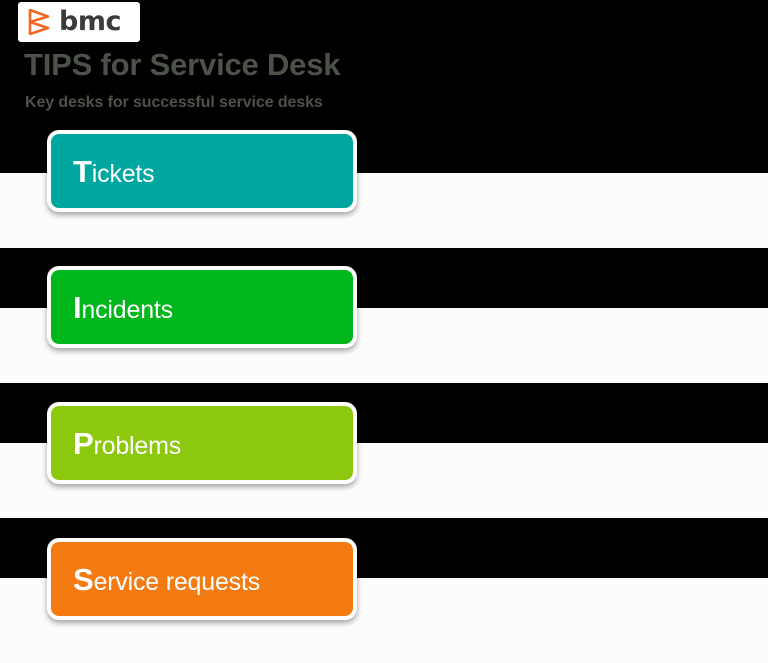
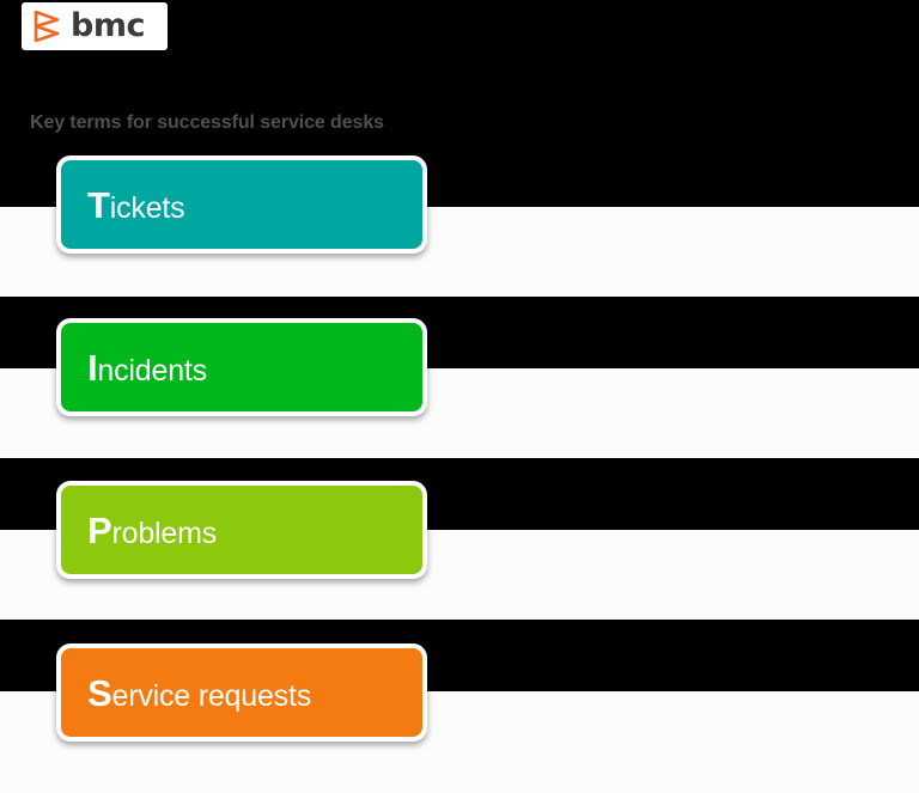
  bmc
- TIPS for Service Desk
- Key desks for successful service desks
+ Key terms for successful service desks
  Tickets
  Incidents
  Problems
  Service requests
